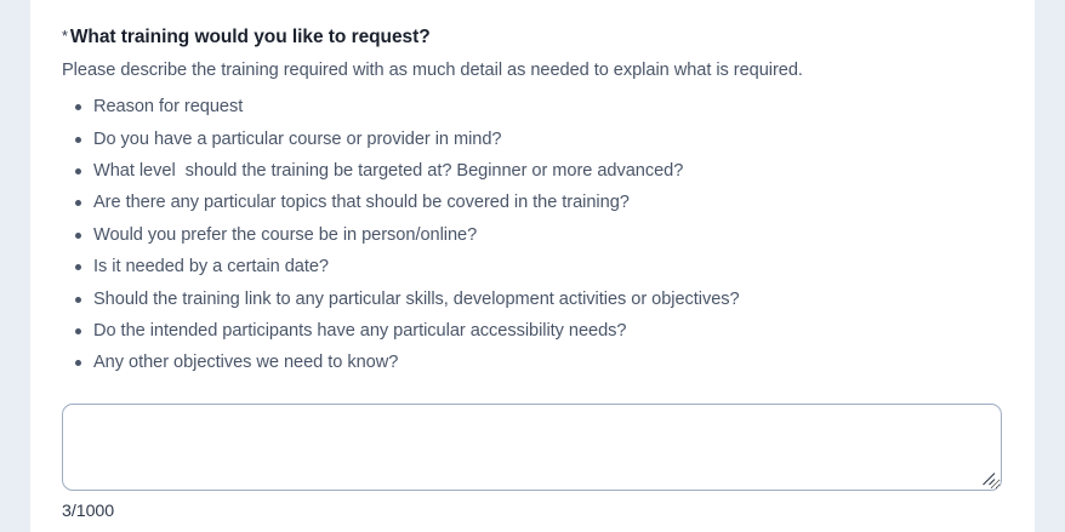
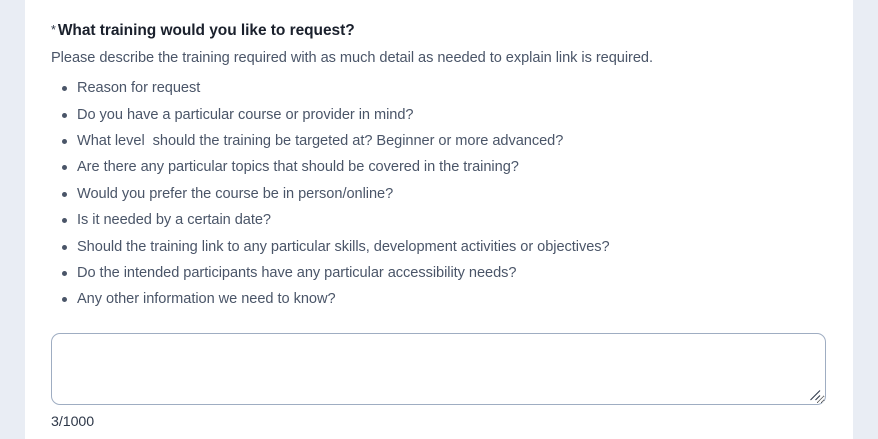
  * What training would you like to request?
- Please describe the training required with as much detail as needed to explain what is required.
+ Please describe the training required with as much detail as needed to explain link is required.
  Reason for request
  Do you have a particular course or provider in mind?
  What level should the training be targeted at? Beginner or more advanced?
  Are there any particular topics that should be covered in the training?
  Would you prefer the course be in person/online?
  Is it needed by a certain date?
  Should the training link to any particular skills, development activities or objectives?
  Do the intended participants have any particular accessibility needs?
- Any other objectives we need to know?
+ Any other information we need to know?
  3/1000
